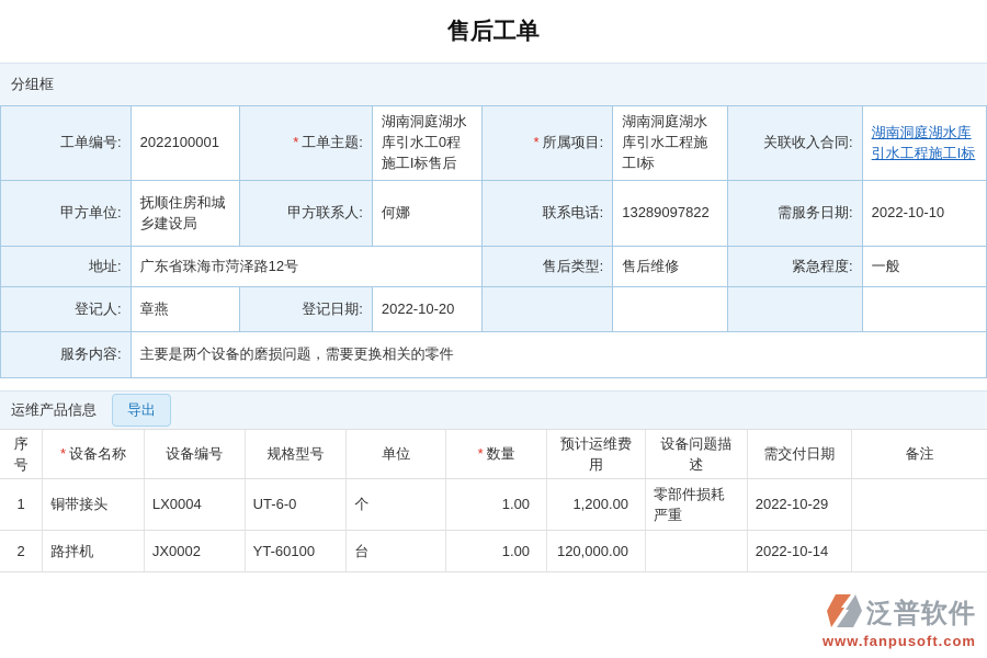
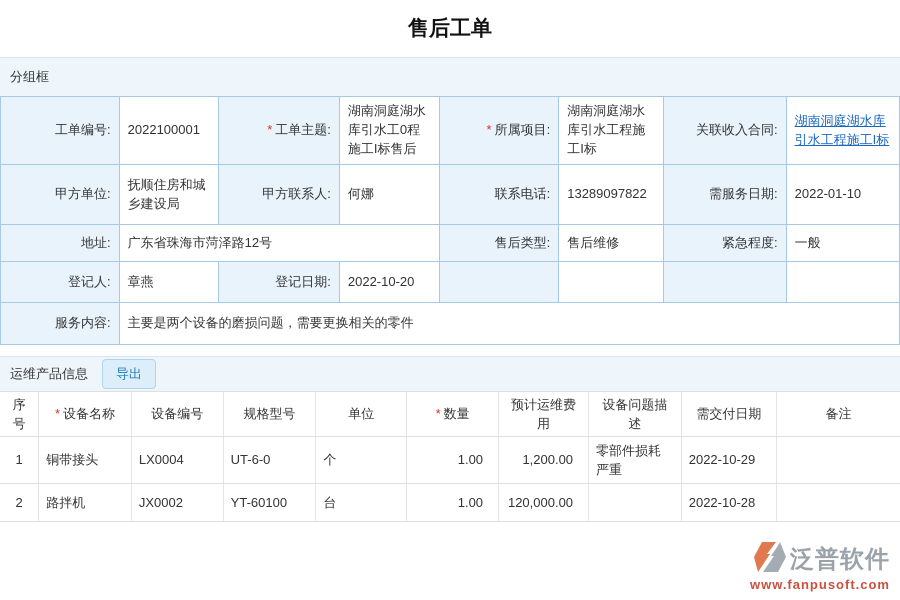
  售后工单
  分组框
  工单编号:	2022100001	* 工单主题:	湖南洞庭湖水库引水工0程施工I标售后	* 所属项目:	湖南洞庭湖水库引水工程施工I标	关联收入合同:	湖南洞庭湖水库引水工程施工I标
- 甲方单位:	抚顺住房和城乡建设局	甲方联系人:	何娜	联系电话:	13289097822	需服务日期:	2022-10-10
+ 甲方单位:	抚顺住房和城乡建设局	甲方联系人:	何娜	联系电话:	13289097822	需服务日期:	2022-01-10
  地址:	广东省珠海市菏泽路12号	售后类型:	售后维修	紧急程度:	一般
  登记人:	章燕	登记日期:	2022-10-20
  服务内容:	主要是两个设备的磨损问题，需要更换相关的零件
  运维产品信息
  导出
  序号	* 设备名称	设备编号	规格型号	单位	* 数量	预计运维费用	设备问题描述	需交付日期	备注
  1	铜带接头	LX0004	UT-6-0	个	1.00	1,200.00	零部件损耗严重	2022-10-29
- 2	路拌机	JX0002	YT-60100	台	1.00	120,000.00		2022-10-14
+ 2	路拌机	JX0002	YT-60100	台	1.00	120,000.00		2022-10-28
  泛普软件
  www.fanpusoft.com
